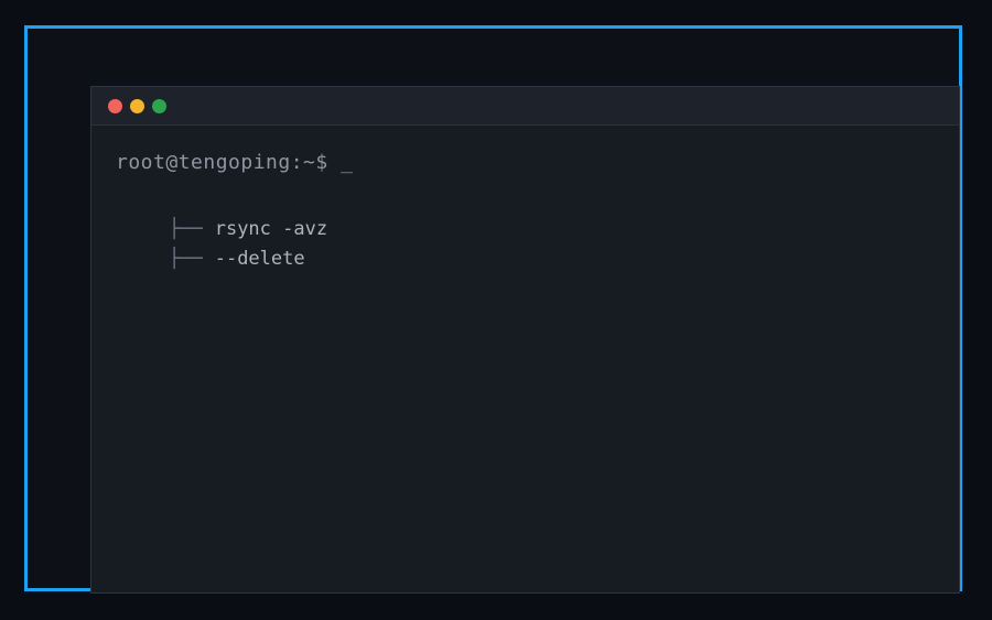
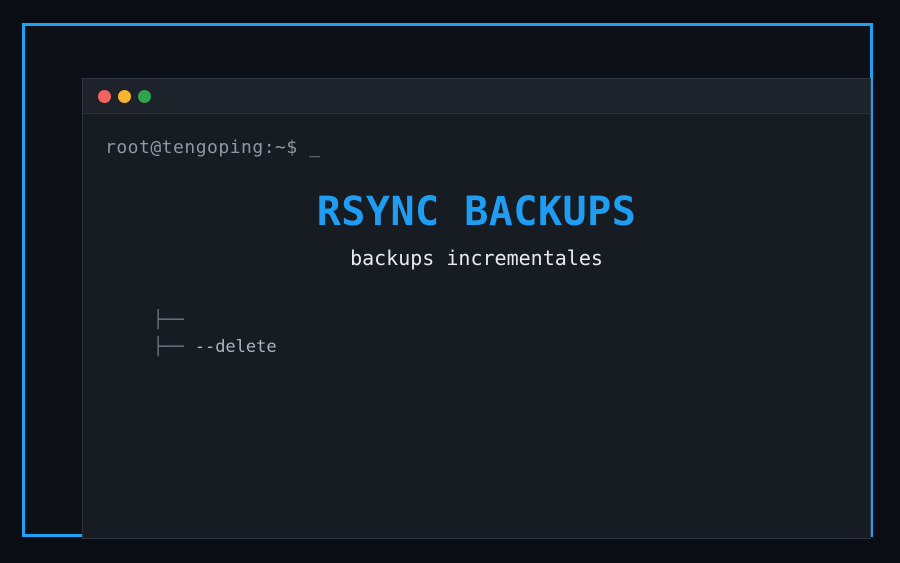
  root@tengoping:~$ _
+ RSYNC BACKUPS
+ backups incrementales
  ├──
- rsync -avz
  ├──
  --delete
